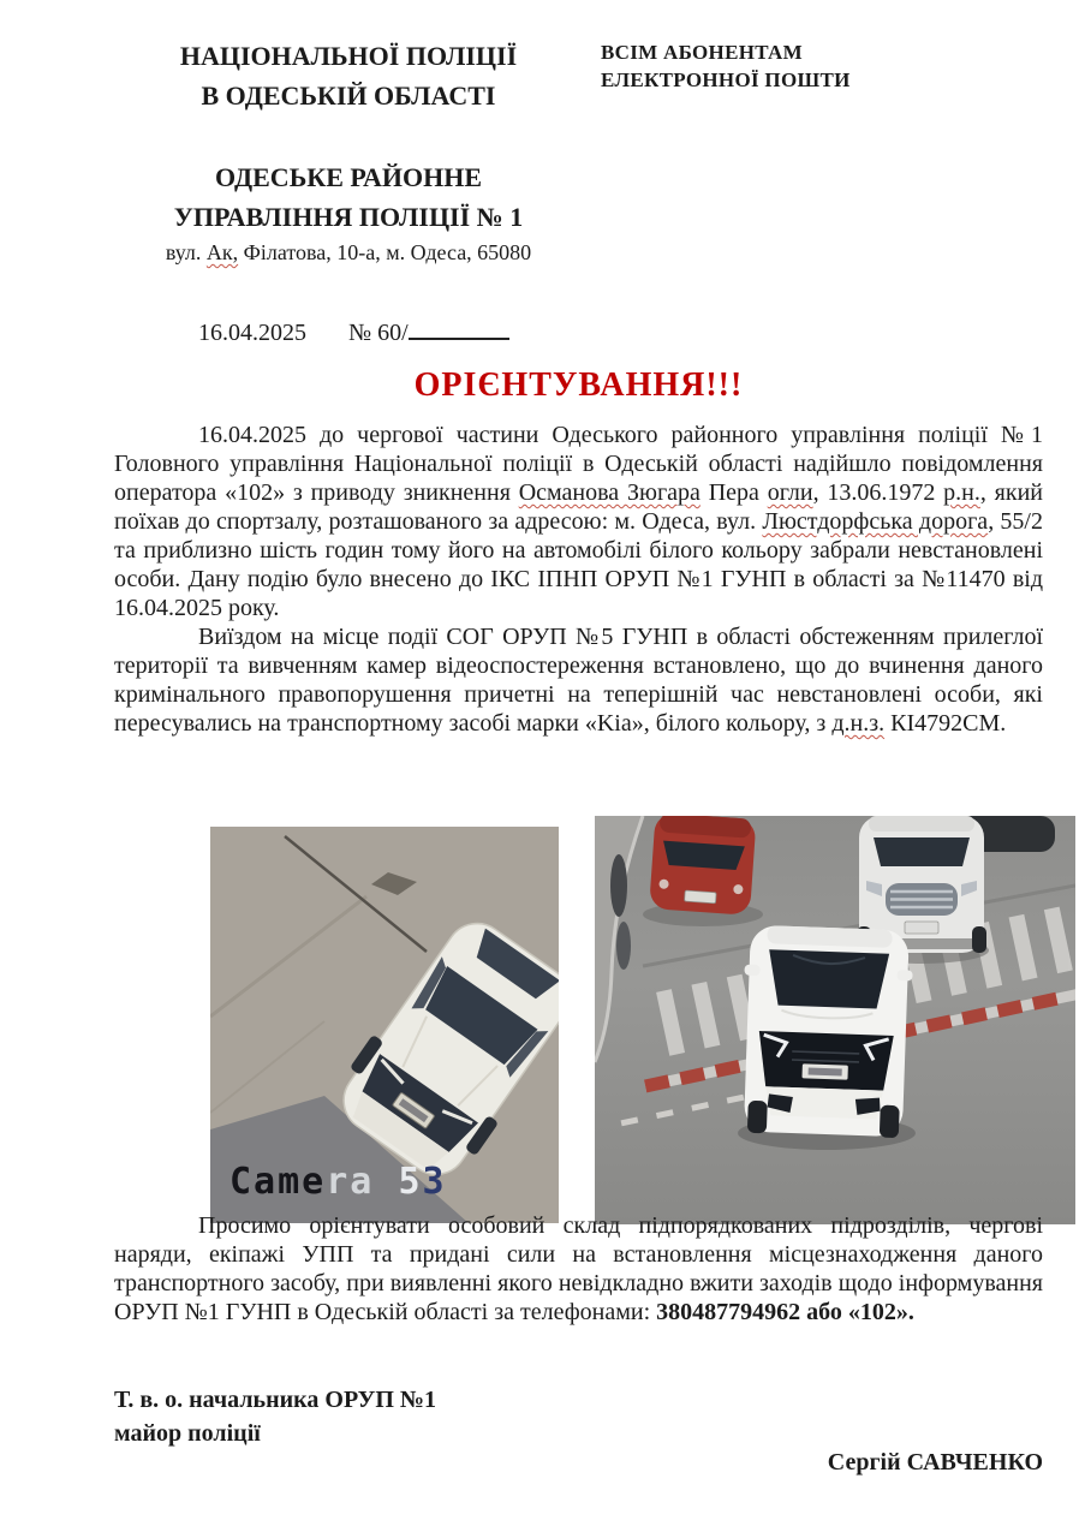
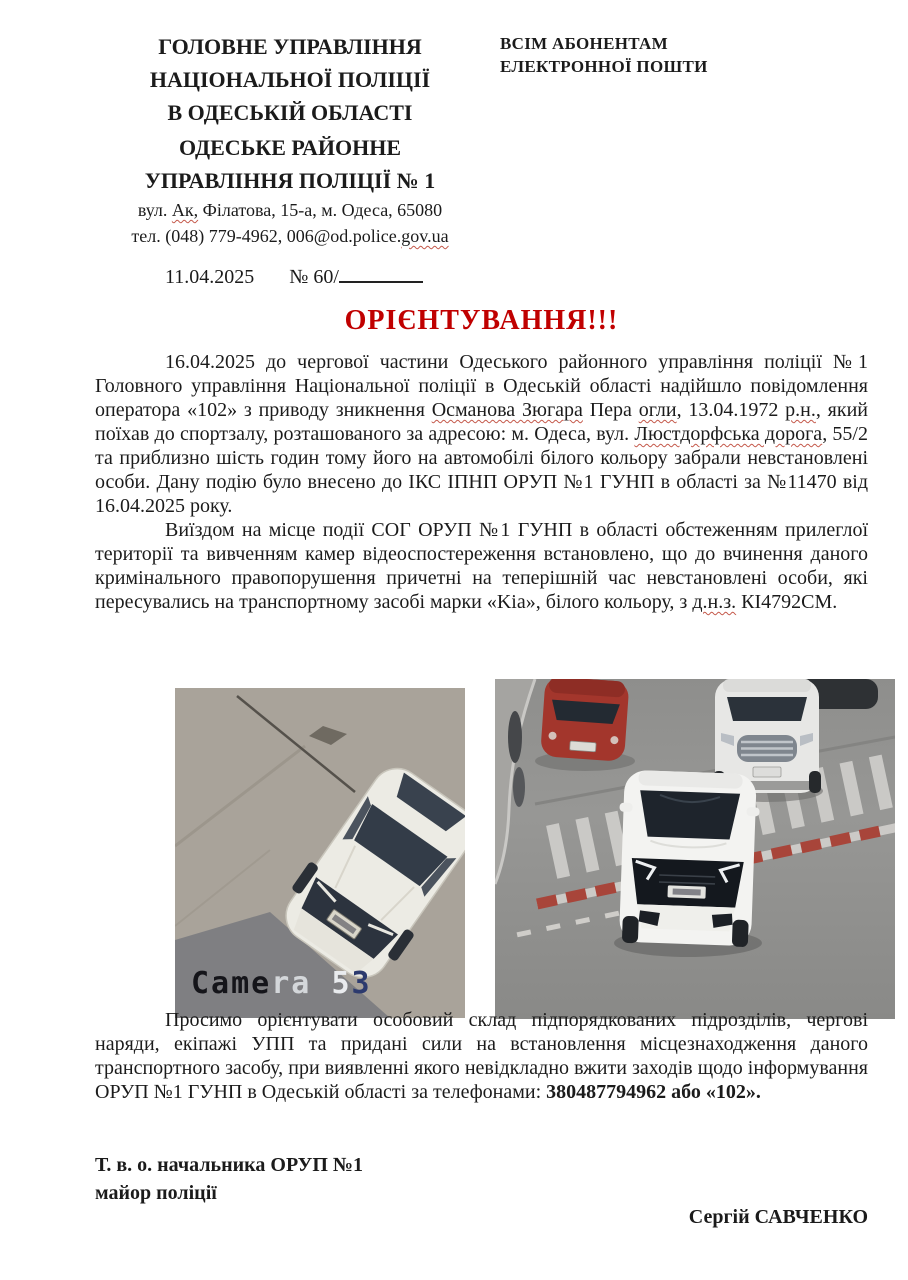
+ ГОЛОВНЕ УПРАВЛІННЯ
  НАЦІОНАЛЬНОЇ ПОЛІЦІЇ
  В ОДЕСЬКІЙ ОБЛАСТІ
  ОДЕСЬКЕ РАЙОННЕ
  УПРАВЛІННЯ ПОЛІЦІЇ № 1
  ВСІМ АБОНЕНТАМ
  ЕЛЕКТРОННОЇ ПОШТИ
- вул. Ак, Філатова, 10-а, м. Одеса, 65080
+ вул. Ак, Філатова, 15-а, м. Одеса, 65080
+ тел. (048) 779-4962, 006@od.police.gov.ua
- 16.04.2025 № 60/
+ 11.04.2025 № 60/
  ОРІЄНТУВАННЯ!!!
- 16.04.2025 до чергової частини Одеського районного управління поліції №1 Головного управління Національної поліції в Одеській області надійшло повідомлення оператора «102» з приводу зникнення Османова Зюгара Пера огли, 13.06.1972 р.н., який поїхав до спортзалу, розташованого за адресою: м. Одеса, вул. Люстдорфська дорога, 55/2 та приблизно шість годин тому його на автомобілі білого кольору забрали невстановлені особи. Дану подію було внесено до ІКС ІПНП ОРУП №1 ГУНП в області за №11470 від 16.04.2025 року.
+ 16.04.2025 до чергової частини Одеського районного управління поліції №1 Головного управління Національної поліції в Одеській області надійшло повідомлення оператора «102» з приводу зникнення Османова Зюгара Пера огли, 13.04.1972 р.н., який поїхав до спортзалу, розташованого за адресою: м. Одеса, вул. Люстдорфська дорога, 55/2 та приблизно шість годин тому його на автомобілі білого кольору забрали невстановлені особи. Дану подію було внесено до ІКС ІПНП ОРУП №1 ГУНП в області за №11470 від 16.04.2025 року.
- Виїздом на місце події СОГ ОРУП №5 ГУНП в області обстеженням прилеглої території та вивченням камер відеоспостереження встановлено, що до вчинення даного кримінального правопорушення причетні на теперішній час невстановлені особи, які пересувались на транспортному засобі марки «Kia», білого кольору, з д.н.з. КІ4792СМ.
+ Виїздом на місце події СОГ ОРУП №1 ГУНП в області обстеженням прилеглої території та вивченням камер відеоспостереження встановлено, що до вчинення даного кримінального правопорушення причетні на теперішній час невстановлені особи, які пересувались на транспортному засобі марки «Kia», білого кольору, з д.н.з. КІ4792СМ.
  Camera 53
  Просимо орієнтувати особовий склад підпорядкованих підрозділів, чергові наряди, екіпажі УПП та придані сили на встановлення місцезнаходження даного транспортного засобу, при виявленні якого невідкладно вжити заходів щодо інформування ОРУП №1 ГУНП в Одеській області за телефонами: 380487794962 або «102».
  Т. в. о. начальника ОРУП №1
  майор поліції
  Сергій САВЧЕНКО
